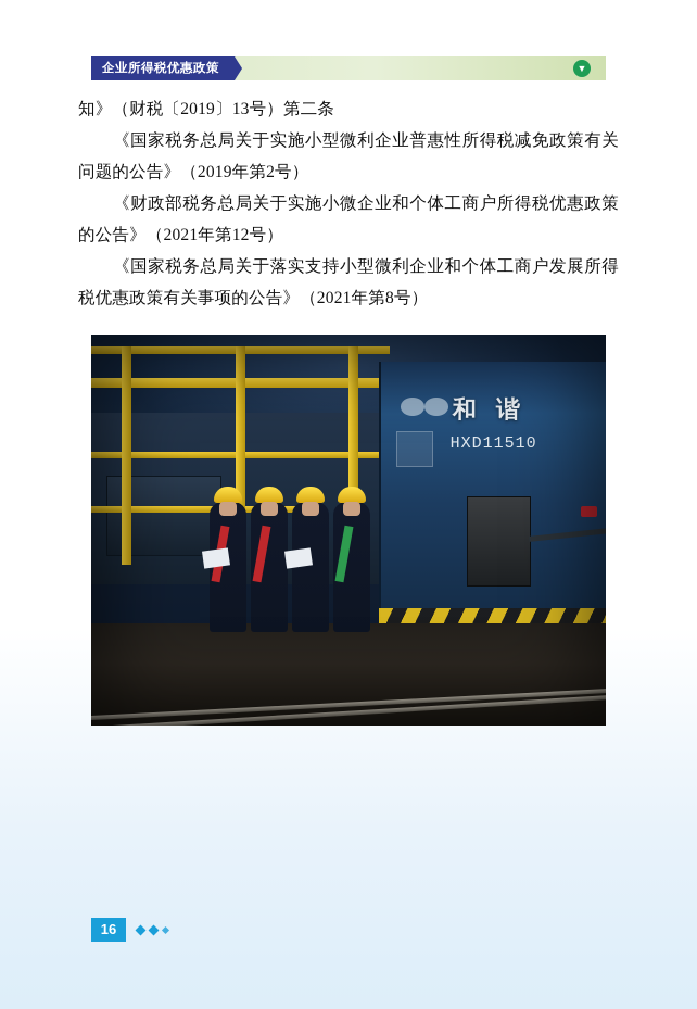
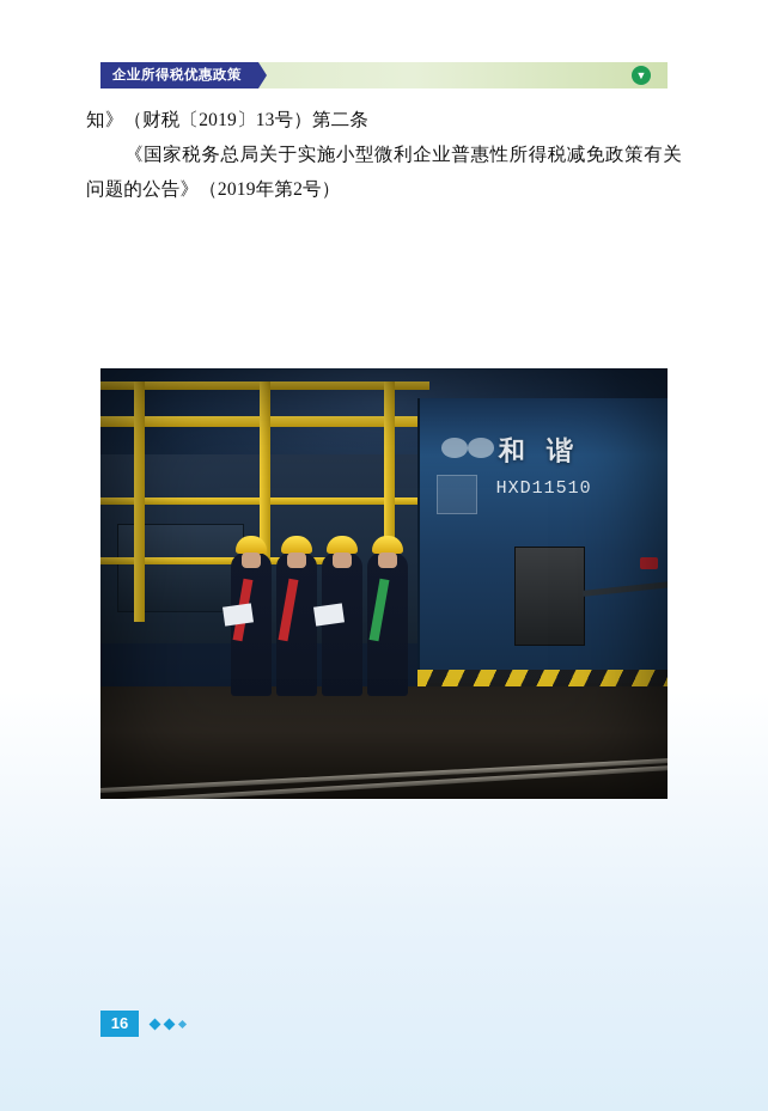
  企业所得税优惠政策
  ▼
  知》（财税〔2019〕13号）第二条
  《国家税务总局关于实施小型微利企业普惠性所得税减免政策有关问题的公告》（2019年第2号）
- 《财政部税务总局关于实施小微企业和个体工商户所得税优惠政策的公告》（2021年第12号）
- 《国家税务总局关于落实支持小型微利企业和个体工商户发展所得税优惠政策有关事项的公告》（2021年第8号）
  和 谐
  HXD11510
  16
